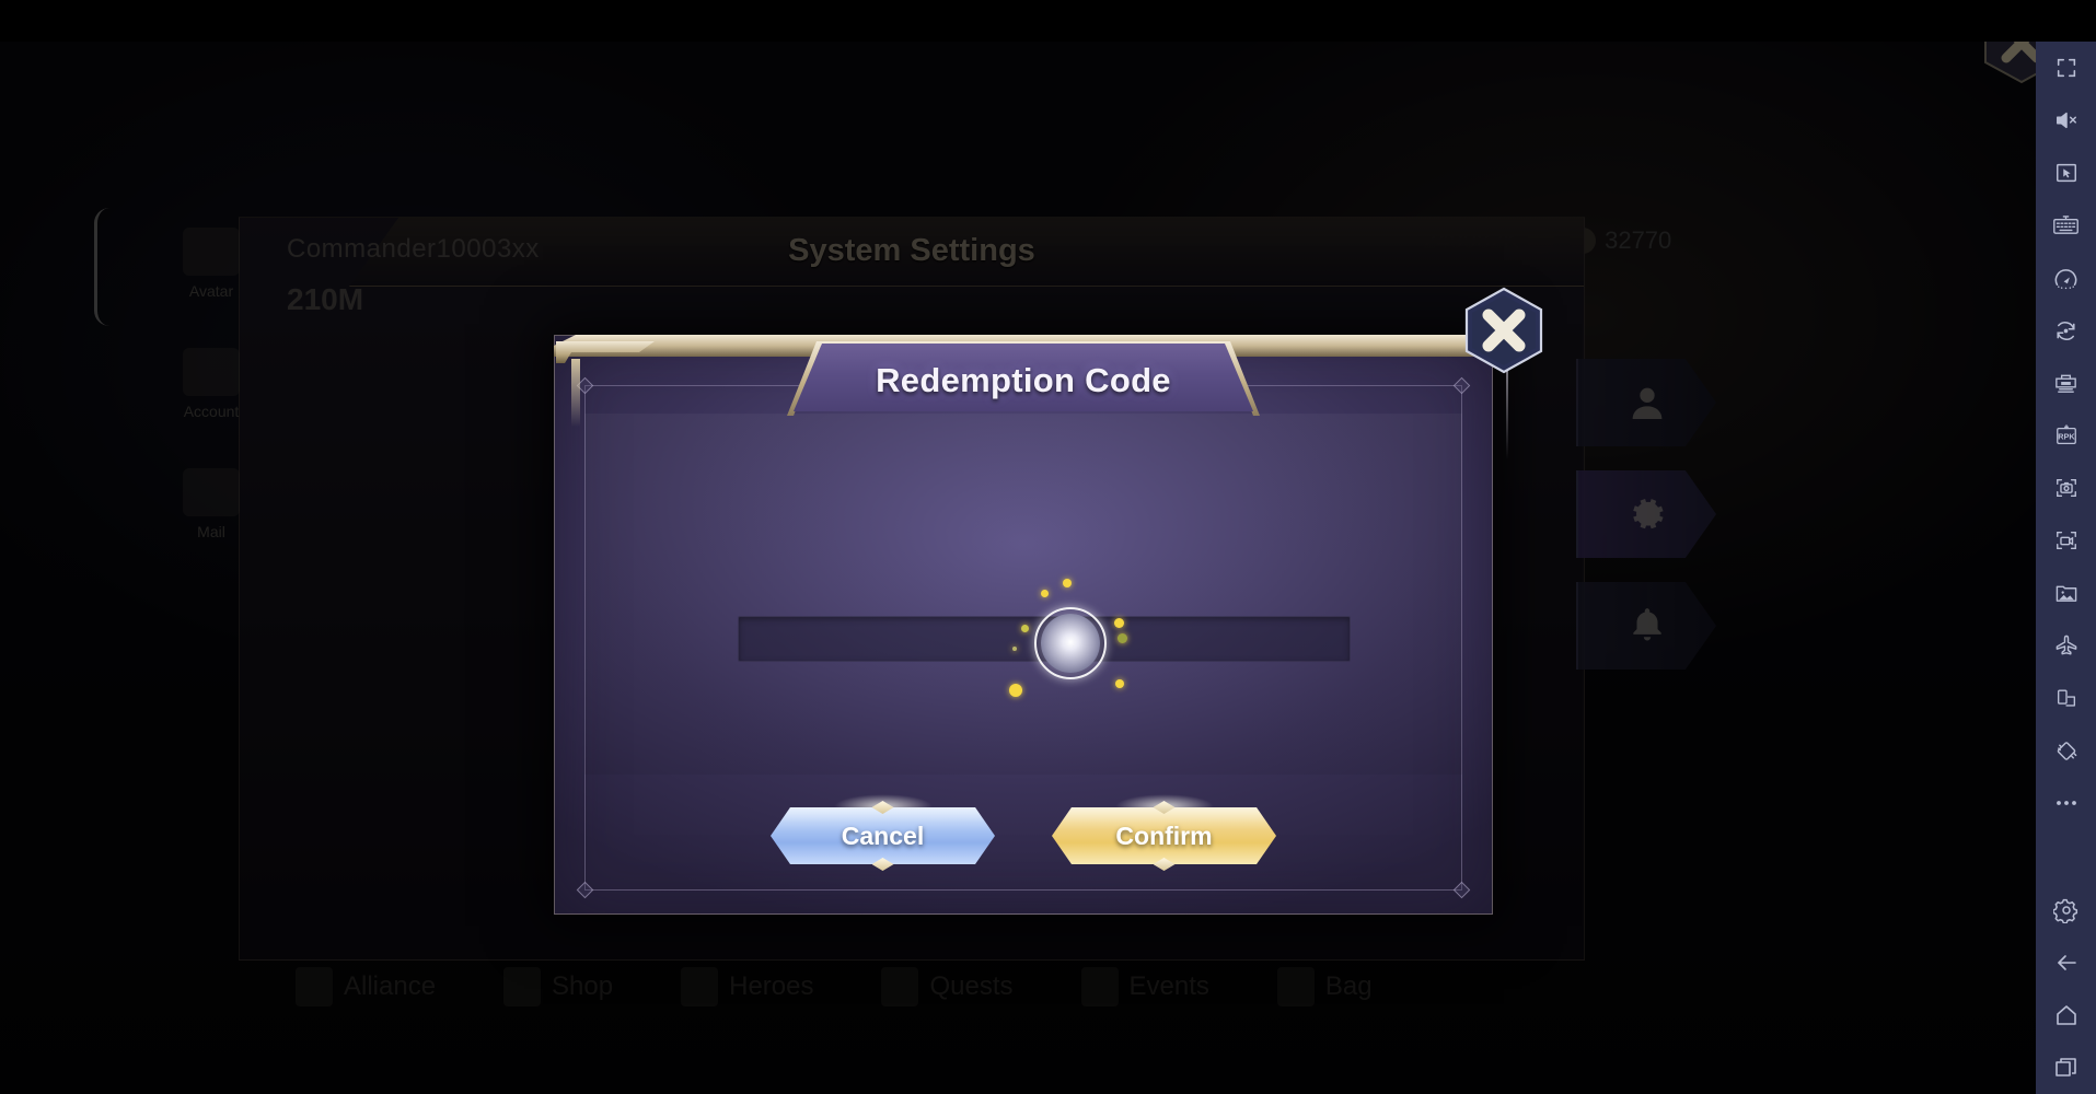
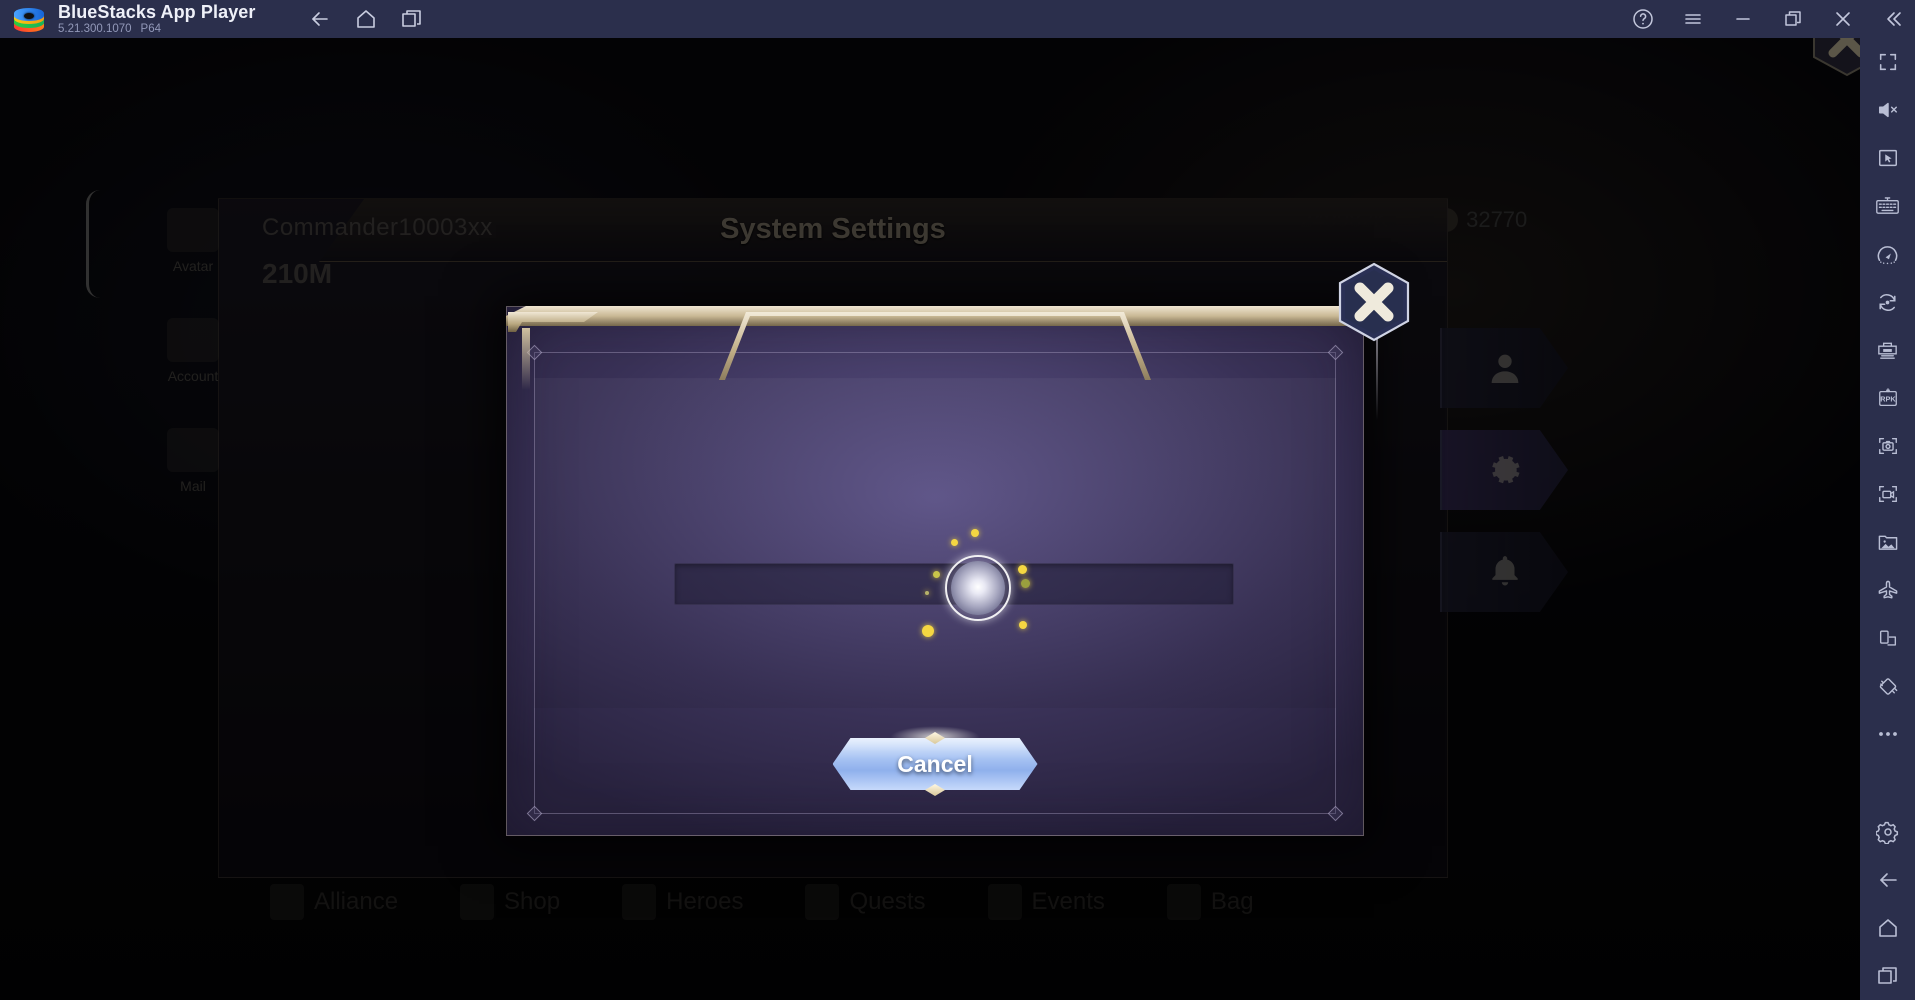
+ BlueStacks App Player
+ 5.21.300.1070 P64
  System Settings
  Commander10003xx
  210M
  Avatar
  Account
  Mail
- Redemption Code
  Cancel
- Confirm
  RPK
